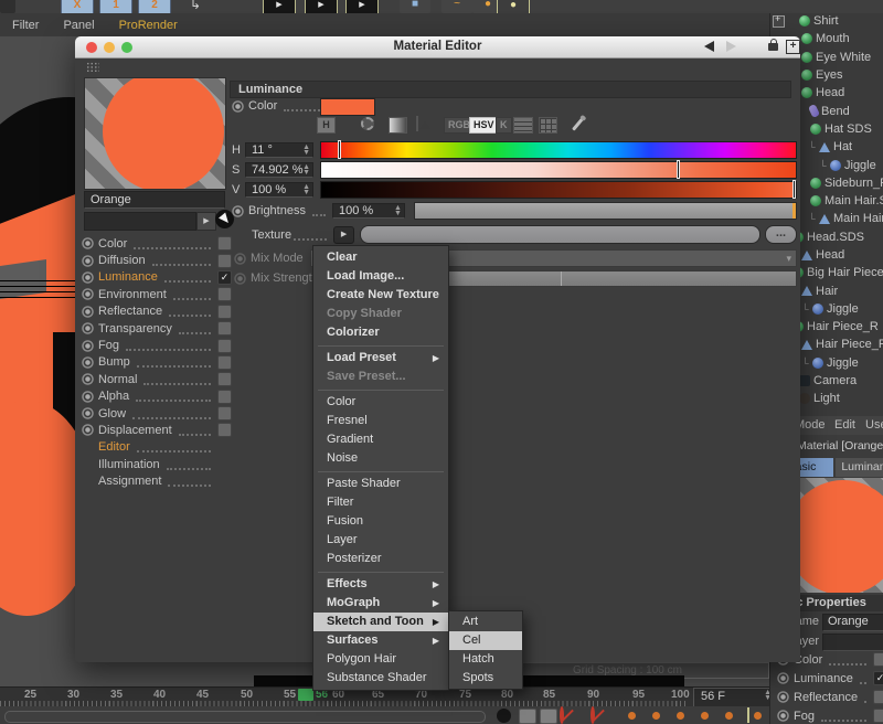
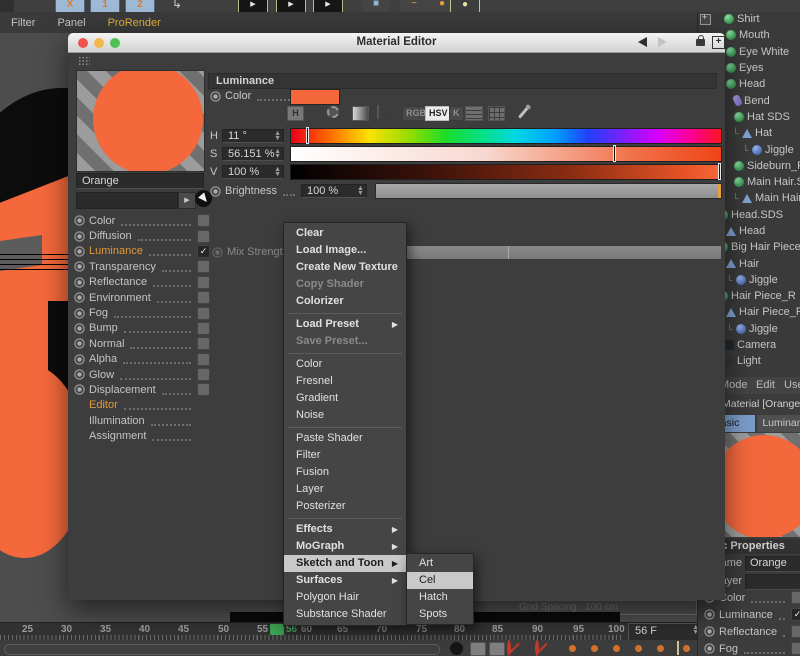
  X
  1
  2
  ↳
  ■
  ~
  ●
  ●
  Filter
  Panel
  ProRender
  Grid Spacing : 100 cm
  Shirt
  Mouth
  Eye White
  Eyes
  Head
  Bend
  Hat SDS
  └
  Hat
  └
  Jiggle
  Main Hair.
  └
  Main Hai
  Head.SDS
  Head
  Big Hair Piece
  Hair
  └
  Jiggle
  Hair Piece_R
  Hair Piece_
  └
  Jiggle
  Camera
  Light
  ode
  Edit
  Material [Orange
  Orange
  olor
  Luminance
  Reflectance
  Fog
  Material Editor
  +
  Orange
  Color
  Diffusion
  Luminance
- Environment
+ Transparency
  Reflectance
- Transparency
+ Environment
  Fog
  Bump
  Normal
  Alpha
  Glow
  Displacement
  Editor
  Illumination
  Assignment
  Luminance
  Color
  H
  RGB
  HSV
  K
  H
  11 °
  S
- 74.902 %
+ 56.151 %
  V
  100 %
  Brightness
  100 %
- Texture
- ...
- Mix Mode
  Mix Strengt
  Clear
  Load Image...
  Create New Texture
  Copy Shader
  Colorizer
  Load Preset
  ▶
  Save Preset...
  Color
  Fresnel
  Gradient
  Noise
  Paste Shader
  Filter
  Fusion
  Layer
  Posterizer
  Effects
  ▶
  MoGraph
  ▶
  Sketch and Toon
  ▶
  Surfaces
  ▶
  Polygon Hair
  Substance Shader
  Art
  Cel
  Hatch
  Spots
  25
  30
  35
  40
  45
  50
  55
  60
  65
  70
  75
  80
  85
  90
  95
  100
  56
  56 F
